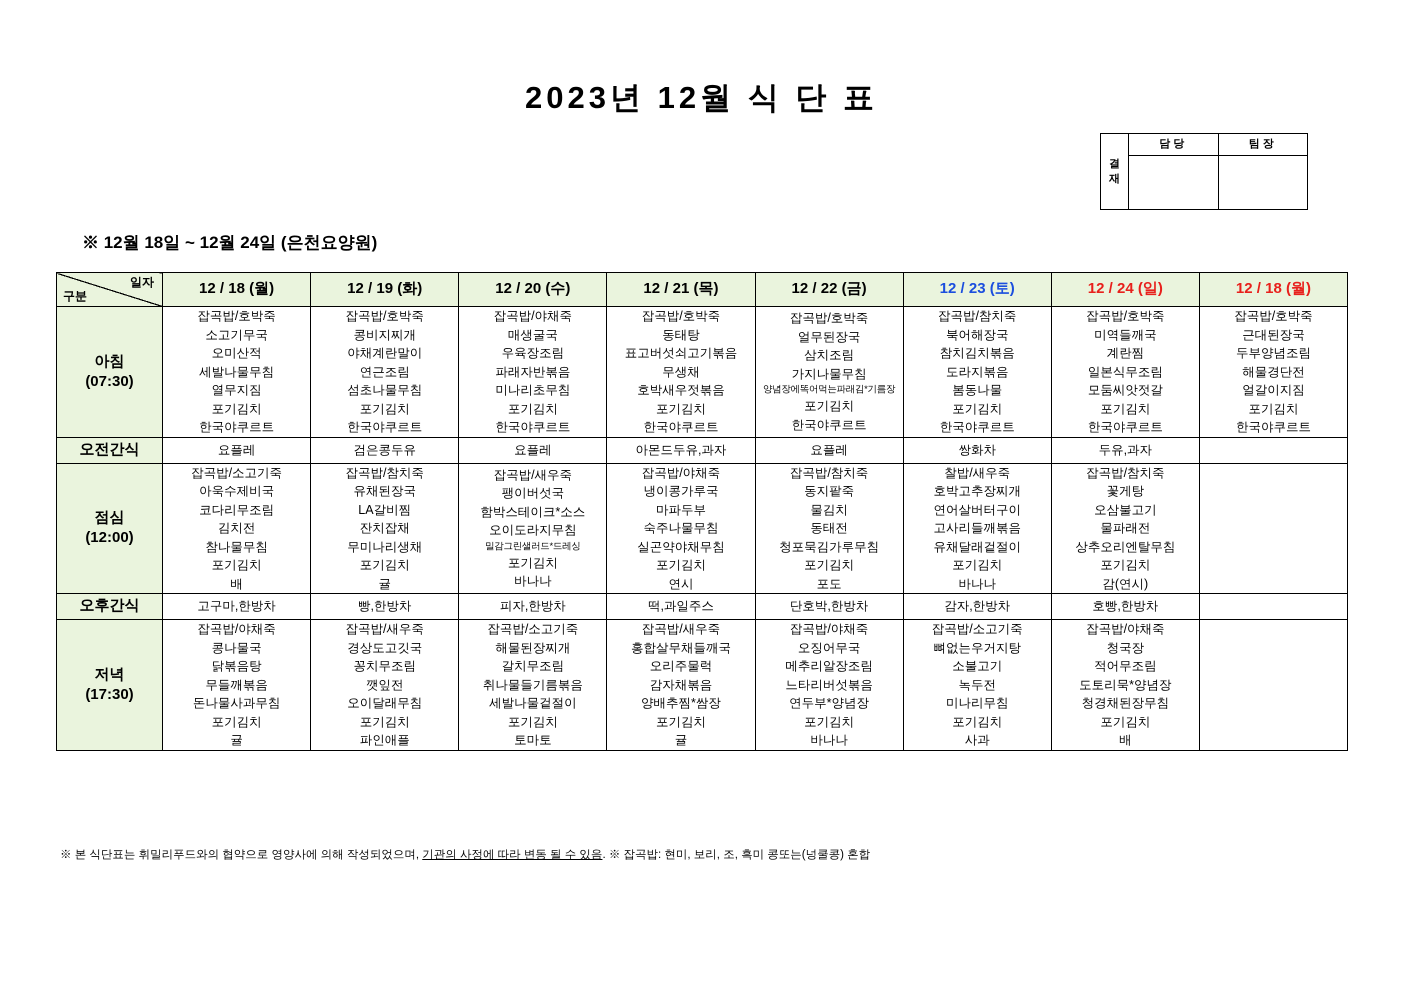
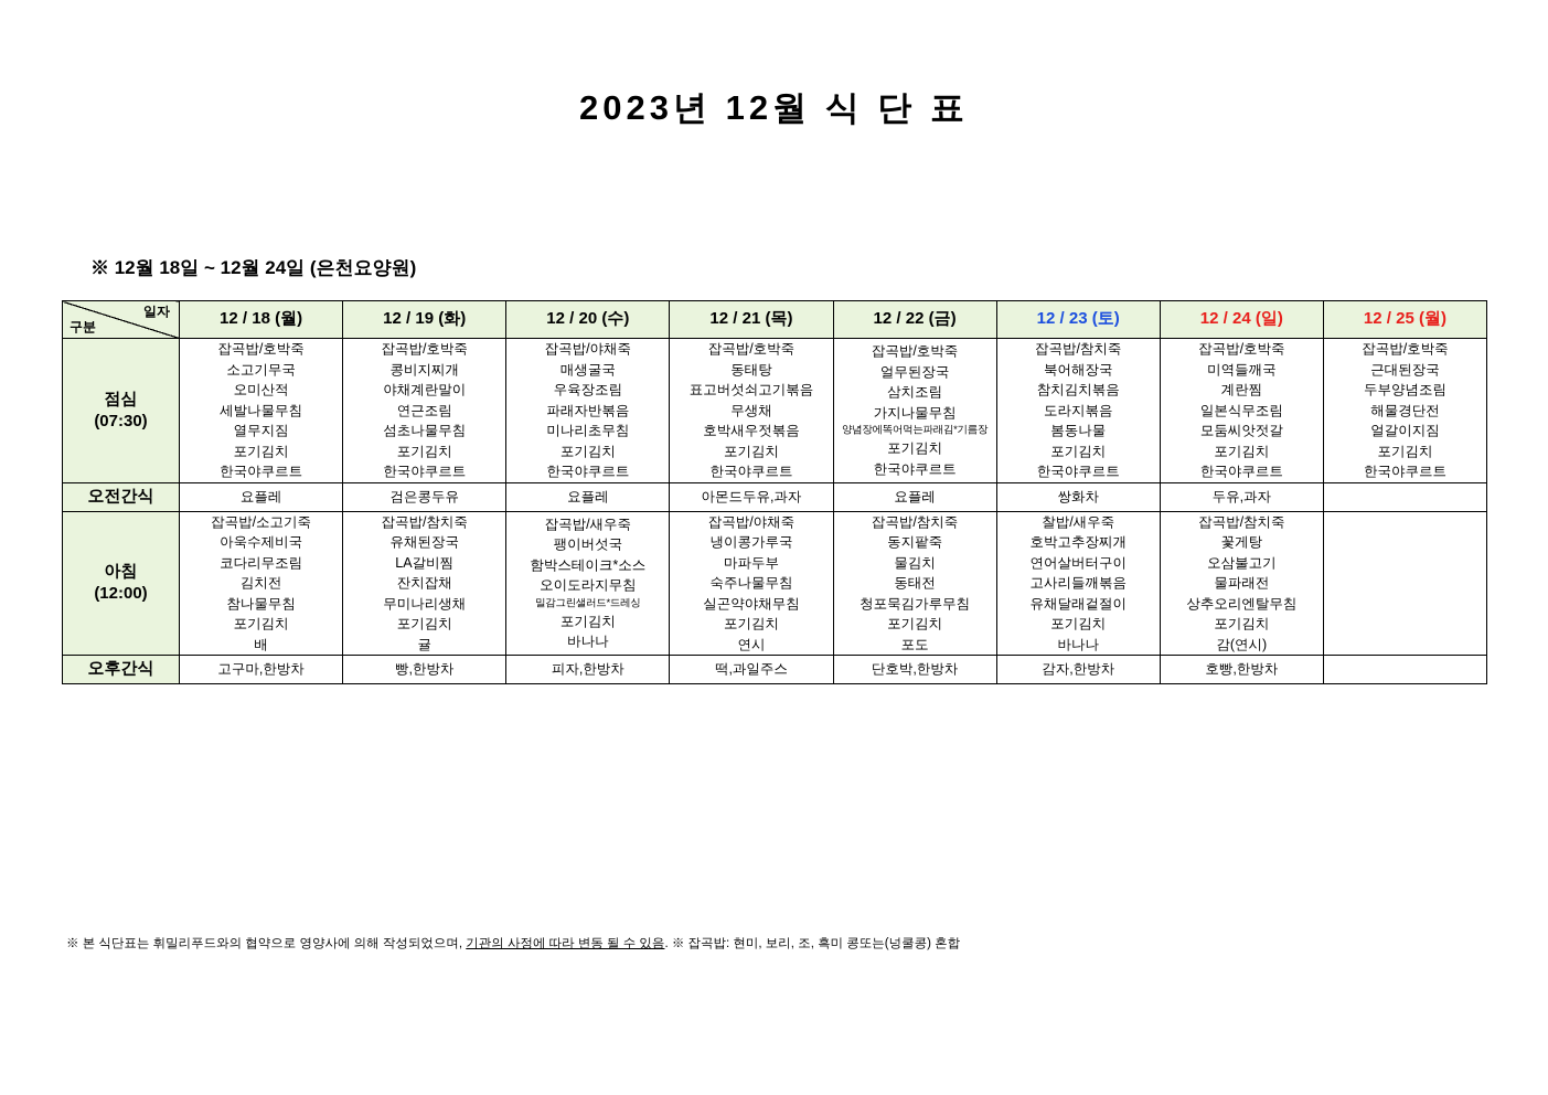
  2023년 12월 식 단 표
- 결
- 재
- 담당
- 팀장
  ※ 12월 18일 ~ 12월 24일 (은천요양원)
- 일자 구분	12 / 18 (월)	12 / 19 (화)	12 / 20 (수)	12 / 21 (목)	12 / 22 (금)	12 / 23 (토)	12 / 24 (일)	12 / 18 (월)
+ 일자 구분	12 / 18 (월)	12 / 19 (화)	12 / 20 (수)	12 / 21 (목)	12 / 22 (금)	12 / 23 (토)	12 / 24 (일)	12 / 25 (월)
- 아침(07:30)	잡곡밥/호박죽소고기무국오미산적세발나물무침열무지짐포기김치한국야쿠르트	잡곡밥/호박죽콩비지찌개야채계란말이연근조림섬초나물무침포기김치한국야쿠르트	잡곡밥/야채죽매생굴국우육장조림파래자반볶음미나리초무침포기김치한국야쿠르트	잡곡밥/호박죽동태탕표고버섯쇠고기볶음무생채호박새우젓볶음포기김치한국야쿠르트	잡곡밥/호박죽얼무된장국삼치조림가지나물무침양념장에똑어먹는파래김*기름장포기김치한국야쿠르트	잡곡밥/참치죽북어해장국참치김치볶음도라지볶음봄동나물포기김치한국야쿠르트	잡곡밥/호박죽미역들깨국계란찜일본식무조림모둠씨앗젓갈포기김치한국야쿠르트	잡곡밥/호박죽근대된장국두부양념조림해물경단전얼갈이지짐포기김치한국야쿠르트
+ 점심(07:30)	잡곡밥/호박죽소고기무국오미산적세발나물무침열무지짐포기김치한국야쿠르트	잡곡밥/호박죽콩비지찌개야채계란말이연근조림섬초나물무침포기김치한국야쿠르트	잡곡밥/야채죽매생굴국우육장조림파래자반볶음미나리초무침포기김치한국야쿠르트	잡곡밥/호박죽동태탕표고버섯쇠고기볶음무생채호박새우젓볶음포기김치한국야쿠르트	잡곡밥/호박죽얼무된장국삼치조림가지나물무침양념장에똑어먹는파래김*기름장포기김치한국야쿠르트	잡곡밥/참치죽북어해장국참치김치볶음도라지볶음봄동나물포기김치한국야쿠르트	잡곡밥/호박죽미역들깨국계란찜일본식무조림모둠씨앗젓갈포기김치한국야쿠르트	잡곡밥/호박죽근대된장국두부양념조림해물경단전얼갈이지짐포기김치한국야쿠르트
  오전간식	요플레	검은콩두유	요플레	아몬드두유,과자	요플레	쌍화차	두유,과자
- 점심(12:00)	잡곡밥/소고기죽아욱수제비국코다리무조림김치전참나물무침포기김치배	잡곡밥/참치죽유채된장국LA갈비찜잔치잡채무미나리생채포기김치귤	잡곡밥/새우죽팽이버섯국함박스테이크*소스오이도라지무침밀감그린샐러드*드레싱포기김치바나나	잡곡밥/야채죽냉이콩가루국마파두부숙주나물무침실곤약야채무침포기김치연시	잡곡밥/참치죽동지팥죽물김치동태전청포묵김가루무침포기김치포도	찰밥/새우죽호박고추장찌개연어살버터구이고사리들깨볶음유채달래겉절이포기김치바나나	잡곡밥/참치죽꽃게탕오삼불고기물파래전상추오리엔탈무침포기김치감(연시)
+ 아침(12:00)	잡곡밥/소고기죽아욱수제비국코다리무조림김치전참나물무침포기김치배	잡곡밥/참치죽유채된장국LA갈비찜잔치잡채무미나리생채포기김치귤	잡곡밥/새우죽팽이버섯국함박스테이크*소스오이도라지무침밀감그린샐러드*드레싱포기김치바나나	잡곡밥/야채죽냉이콩가루국마파두부숙주나물무침실곤약야채무침포기김치연시	잡곡밥/참치죽동지팥죽물김치동태전청포묵김가루무침포기김치포도	찰밥/새우죽호박고추장찌개연어살버터구이고사리들깨볶음유채달래겉절이포기김치바나나	잡곡밥/참치죽꽃게탕오삼불고기물파래전상추오리엔탈무침포기김치감(연시)
  오후간식	고구마,한방차	빵,한방차	피자,한방차	떡,과일주스	단호박,한방차	감자,한방차	호빵,한방차
- 저녁(17:30)	잡곡밥/야채죽콩나물국닭볶음탕무들깨볶음돈나물사과무침포기김치귤	잡곡밥/새우죽경상도고깃국꽁치무조림깻잎전오이달래무침포기김치파인애플	잡곡밥/소고기죽해물된장찌개갈치무조림취나물들기름볶음세발나물겉절이포기김치토마토	잡곡밥/새우죽홍합살무채들깨국오리주물럭감자채볶음양배추찜*쌈장포기김치귤	잡곡밥/야채죽오징어무국메추리알장조림느타리버섯볶음연두부*양념장포기김치바나나	잡곡밥/소고기죽뼈없는우거지탕소불고기녹두전미나리무침포기김치사과	잡곡밥/야채죽청국장적어무조림도토리묵*양념장청경채된장무침포기김치배
  ※ 본 식단표는 휘밀리푸드와의 협약으로 영양사에 의해 작성되었으며, 기관의 사정에 따라 변동 될 수 있음. ※ 잡곡밥: 현미, 보리, 조, 흑미 콩또는(넝쿨콩) 혼합
